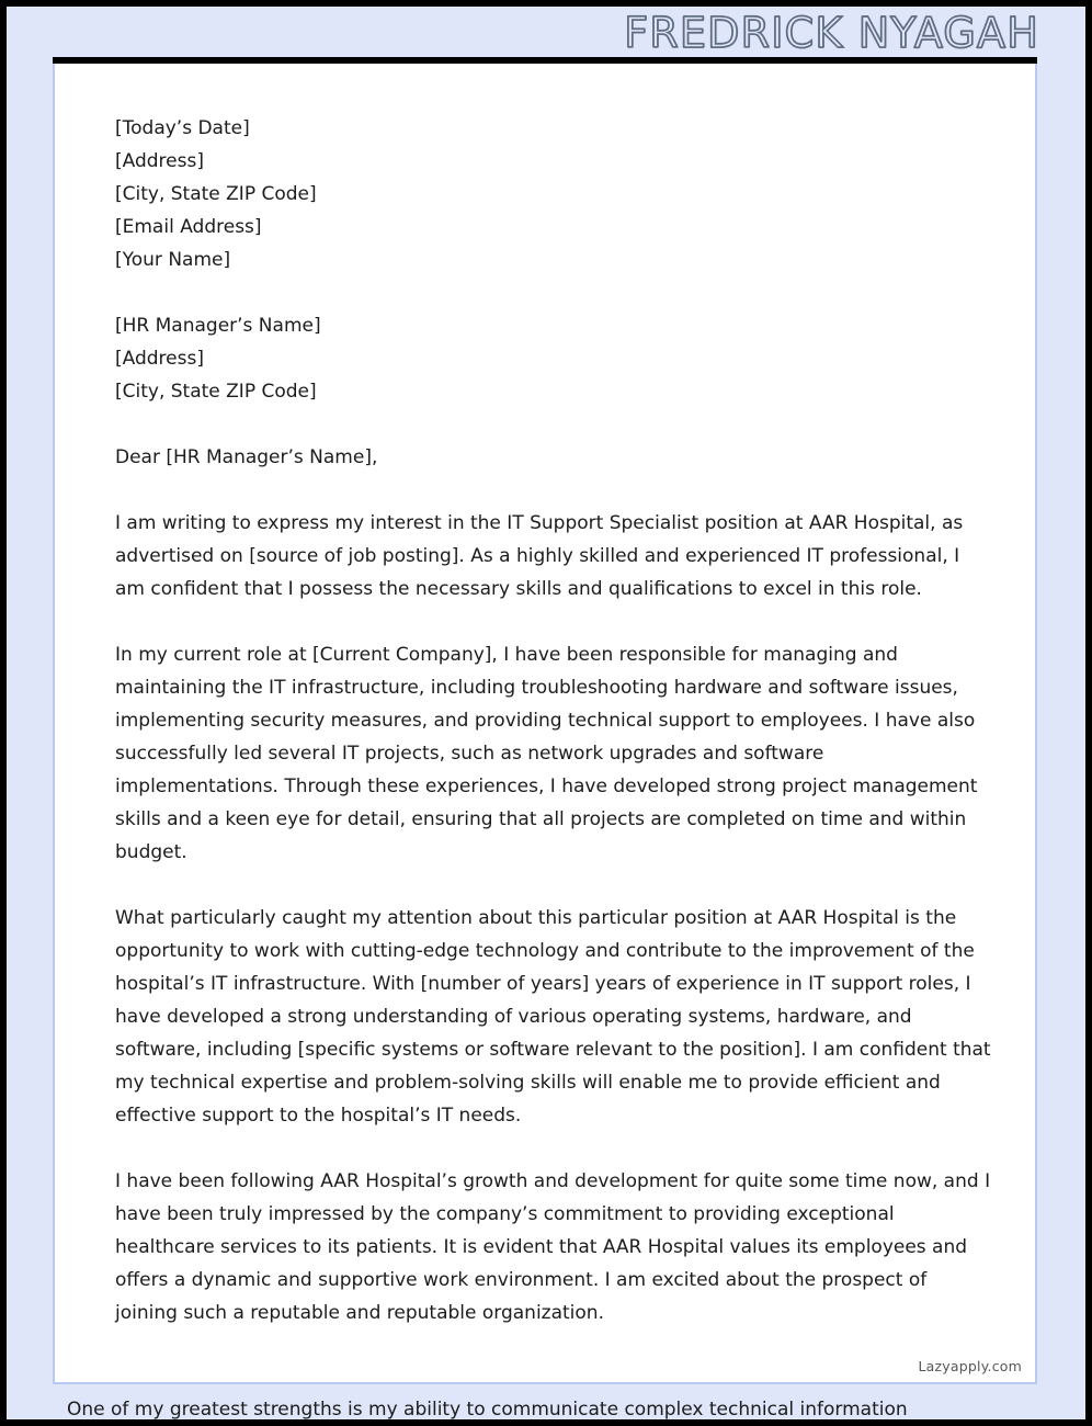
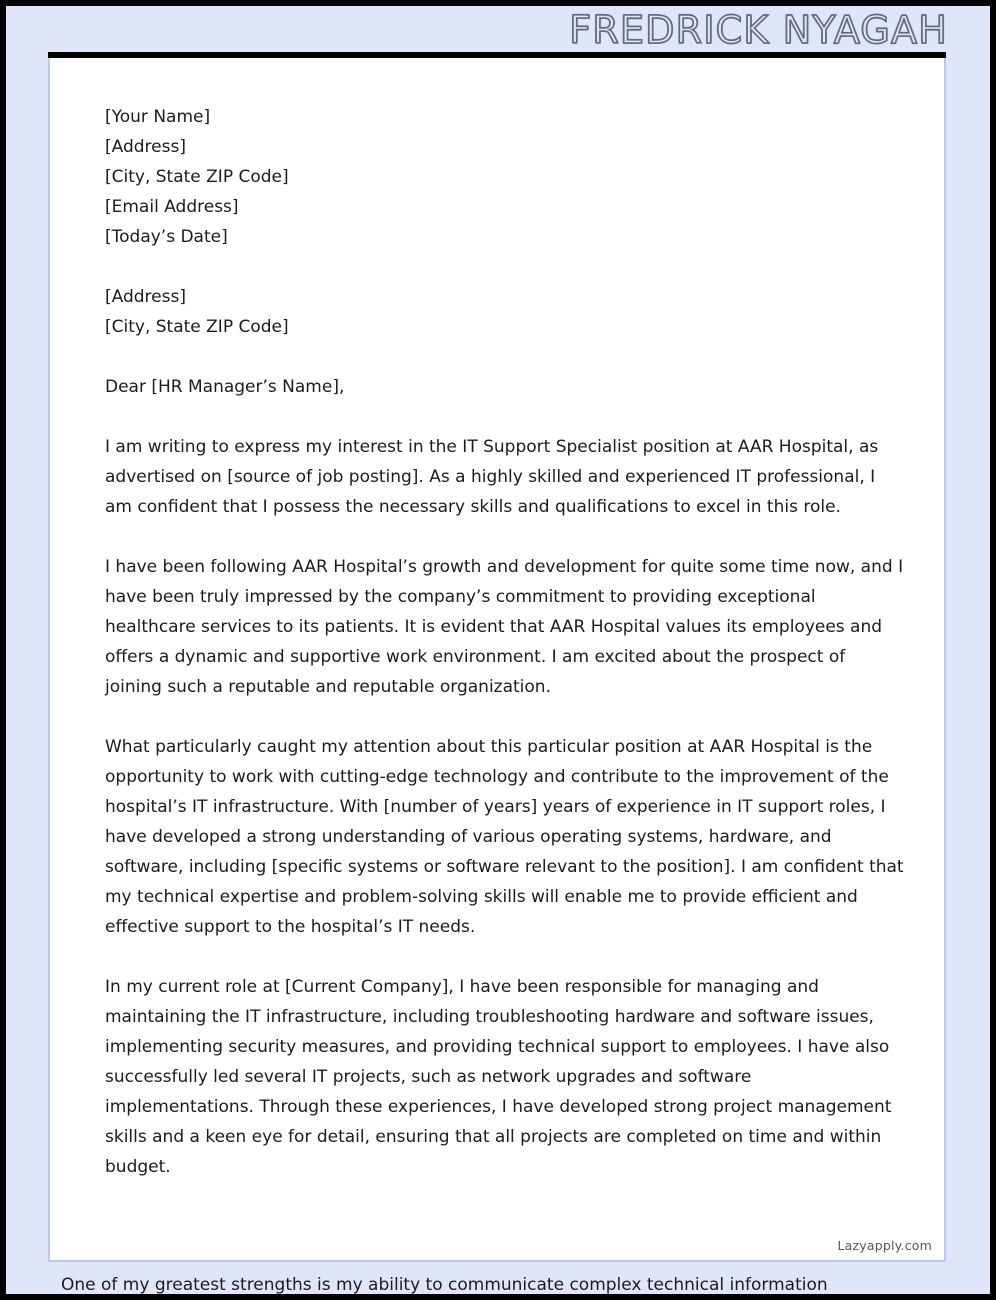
  FREDRICK NYAGAH
- [Today’s Date]
+ [Your Name]
  [Address]
  [City, State ZIP Code]
  [Email Address]
- [Your Name]
+ [Today’s Date]
- [HR Manager’s Name]
  [Address]
  [City, State ZIP Code]
  Dear [HR Manager’s Name],
  I am writing to express my interest in the IT Support Specialist position at AAR Hospital, as advertised on [source of job posting]. As a highly skilled and experienced IT professional, I am confident that I possess the necessary skills and qualifications to excel in this role.
- In my current role at [Current Company], I have been responsible for managing and maintaining the IT infrastructure, including troubleshooting hardware and software issues, implementing security measures, and providing technical support to employees. I have also successfully led several IT projects, such as network upgrades and software implementations. Through these experiences, I have developed strong project management skills and a keen eye for detail, ensuring that all projects are completed on time and within budget.
+ I have been following AAR Hospital’s growth and development for quite some time now, and I have been truly impressed by the company’s commitment to providing exceptional healthcare services to its patients. It is evident that AAR Hospital values its employees and offers a dynamic and supportive work environment. I am excited about the prospect of joining such a reputable and reputable organization.
  What particularly caught my attention about this particular position at AAR Hospital is the opportunity to work with cutting-edge technology and contribute to the improvement of the hospital’s IT infrastructure. With [number of years] years of experience in IT support roles, I have developed a strong understanding of various operating systems, hardware, and software, including [specific systems or software relevant to the position]. I am confident that my technical expertise and problem-solving skills will enable me to provide efficient and effective support to the hospital’s IT needs.
- I have been following AAR Hospital’s growth and development for quite some time now, and I have been truly impressed by the company’s commitment to providing exceptional healthcare services to its patients. It is evident that AAR Hospital values its employees and offers a dynamic and supportive work environment. I am excited about the prospect of joining such a reputable and reputable organization.
+ In my current role at [Current Company], I have been responsible for managing and maintaining the IT infrastructure, including troubleshooting hardware and software issues, implementing security measures, and providing technical support to employees. I have also successfully led several IT projects, such as network upgrades and software implementations. Through these experiences, I have developed strong project management skills and a keen eye for detail, ensuring that all projects are completed on time and within budget.
  Lazyapply.com
  One of my greatest strengths is my ability to communicate complex technical information
